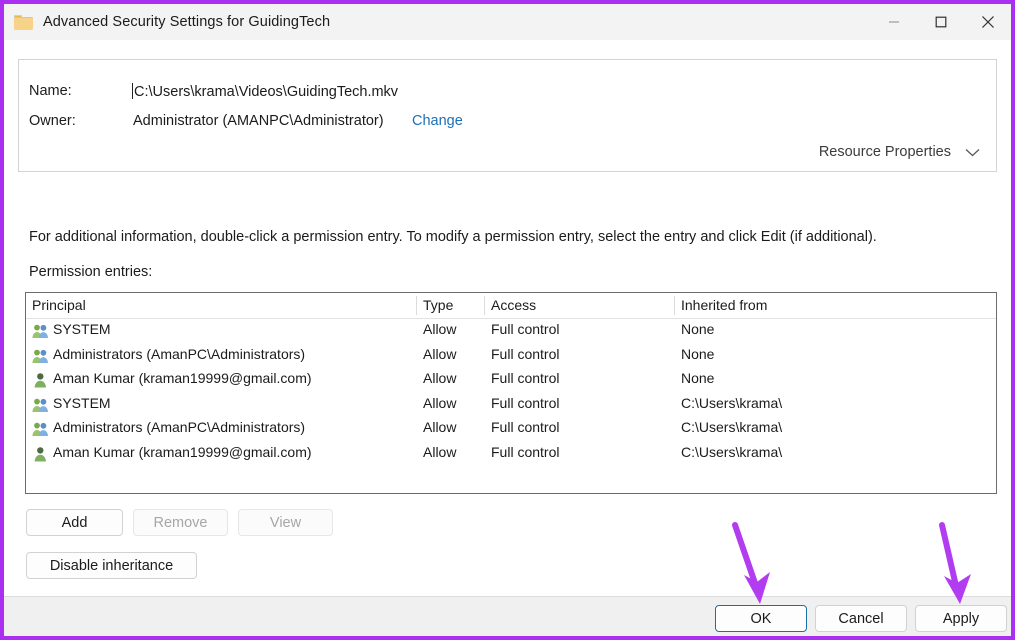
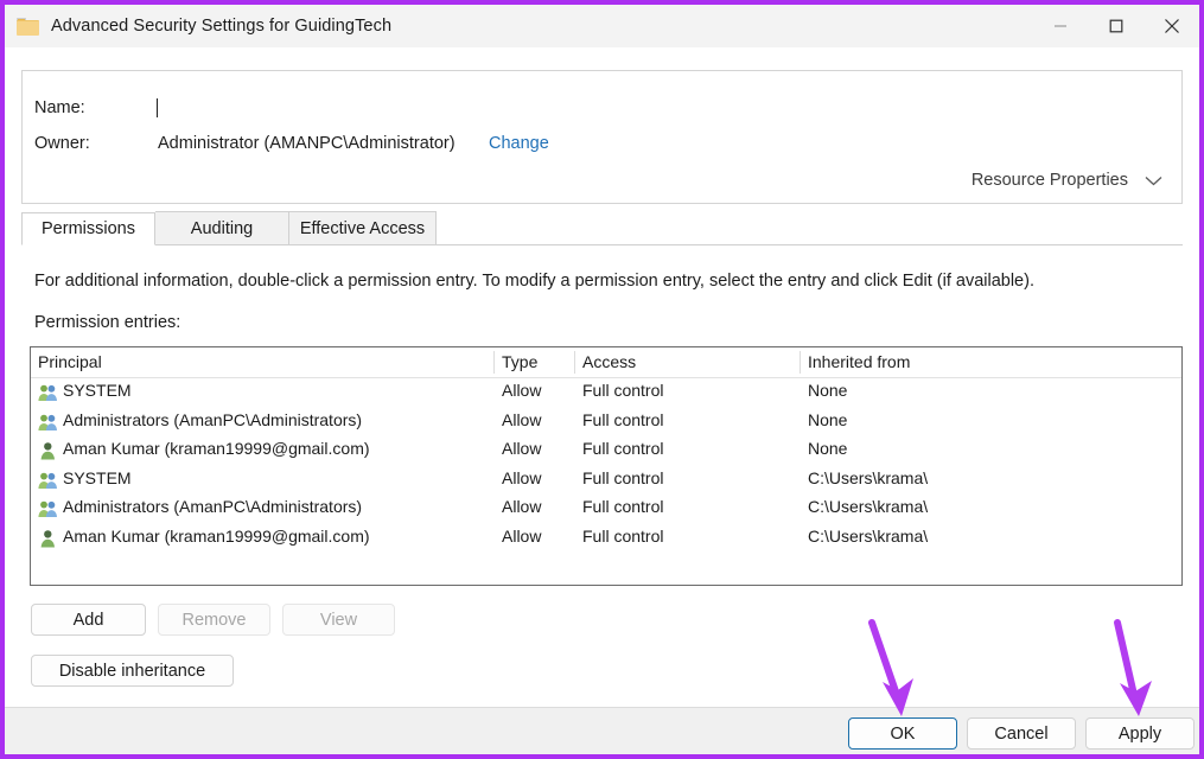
  Advanced Security Settings for GuidingTech
  Name:
- C:\Users\krama\Videos\GuidingTech.mkv
  Owner:
  Administrator (AMANPC\Administrator)
  Change
  Resource Properties
+ Permissions
+ Auditing
+ Effective Access
- For additional information, double-click a permission entry. To modify a permission entry, select the entry and click Edit (if additional).
+ For additional information, double-click a permission entry. To modify a permission entry, select the entry and click Edit (if available).
  Permission entries:
  Principal
  Type
  Access
  Inherited from
  SYSTEM
  Allow
  Full control
  None
  Administrators (AmanPC\Administrators)
  Allow
  Full control
  None
  Aman Kumar (kraman19999@gmail.com)
  Allow
  Full control
  None
  SYSTEM
  Allow
  Full control
  C:\Users\krama\
  Administrators (AmanPC\Administrators)
  Allow
  Full control
  C:\Users\krama\
  Aman Kumar (kraman19999@gmail.com)
  Allow
  Full control
  C:\Users\krama\
  Add
  Remove
  View
  Disable inheritance
  OK
  Cancel
  Apply
